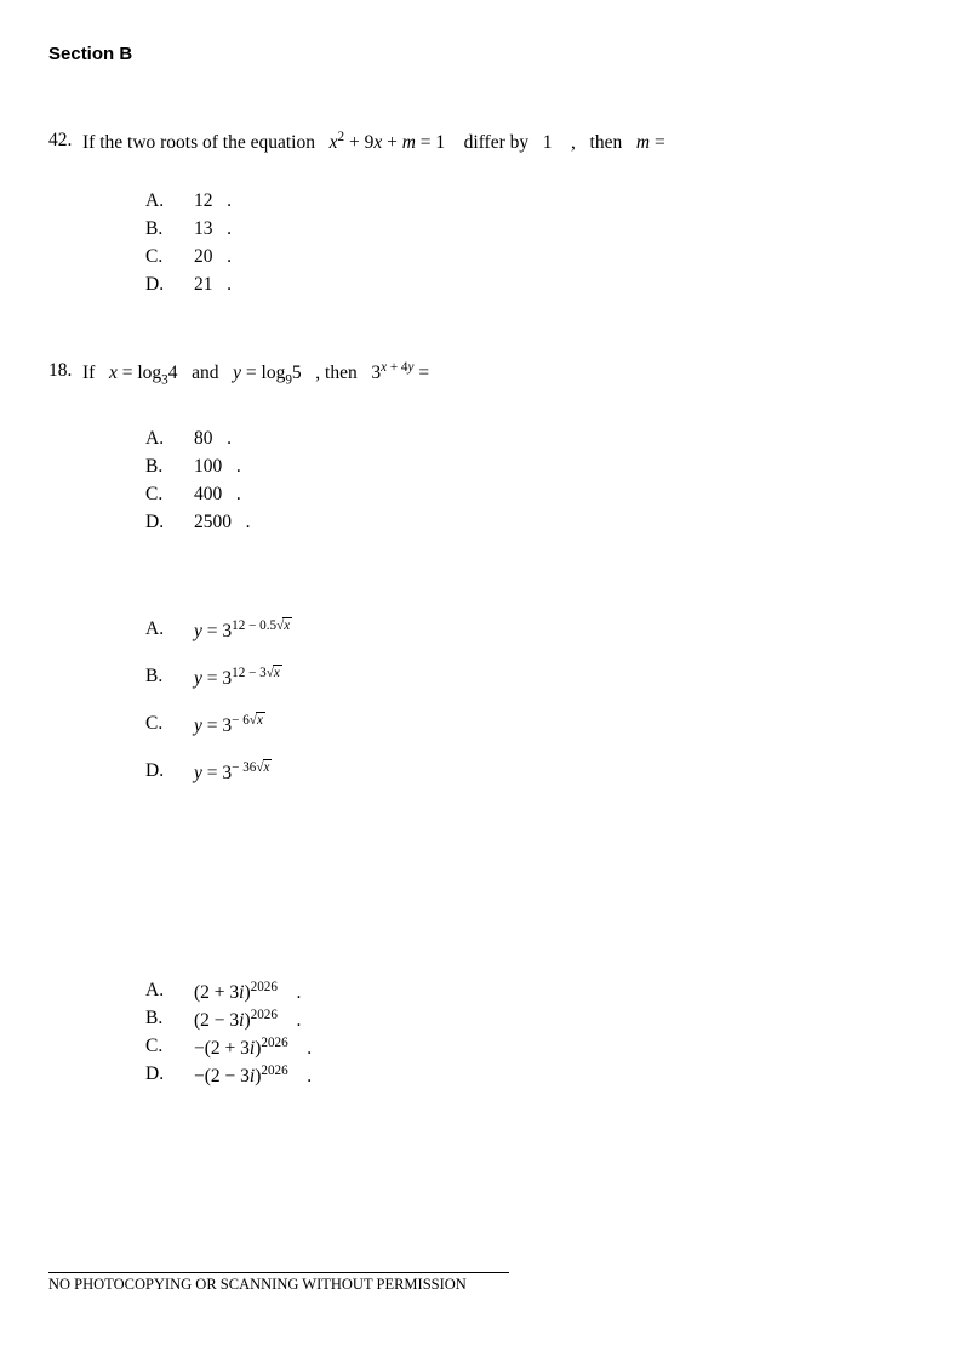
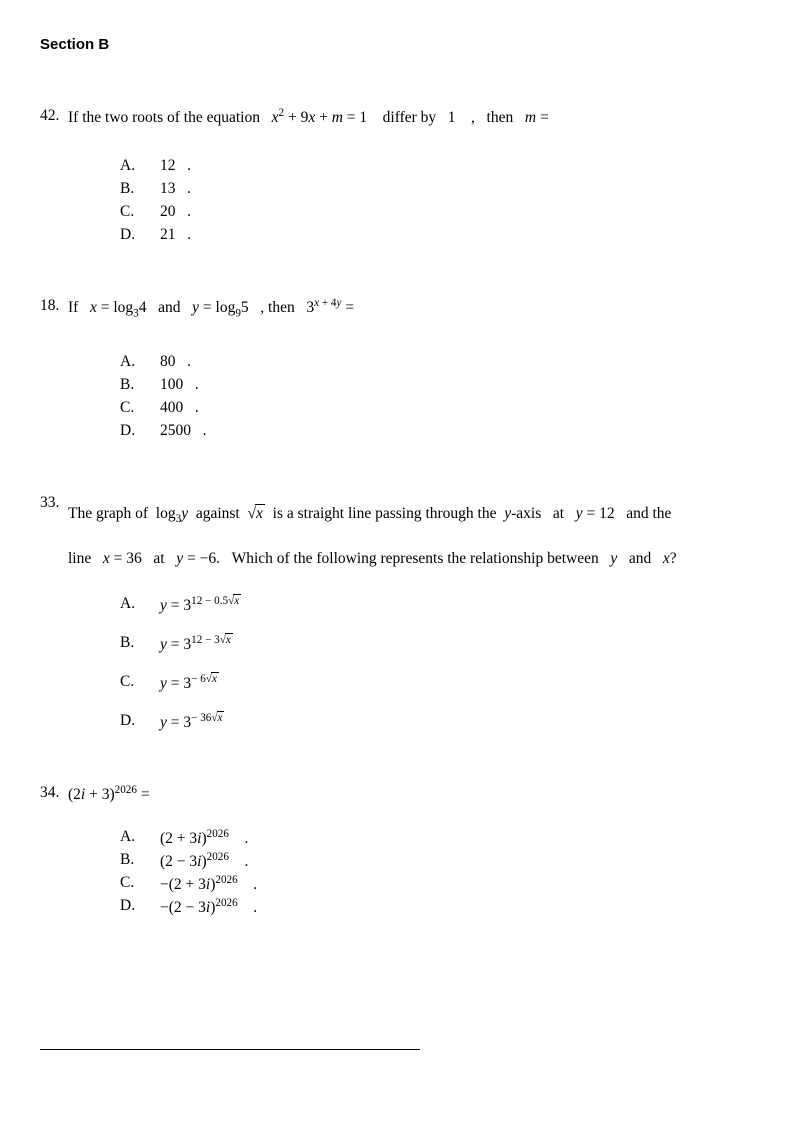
  Section B
  42.
  If the two roots of the equation x2 + 9x + m = 1 differ by 1 , then m =
  A.
  12 .
  B.
  13 .
  C.
  20 .
  D.
  21 .
  18.
  If x = log34 and y = log95 , then 3x + 4y =
  A.
  80 .
  B.
  100 .
  C.
  400 .
  D.
  2500 .
+ 33.
+ The graph of log3y against √x is a straight line passing through the y-axis at y = 12 and the
+ line x = 36 at y = −6. Which of the following represents the relationship between y and x?
  A.
  y = 312 − 0.5√x
  B.
  y = 312 − 3√x
  C.
  y = 3− 6√x
  D.
  y = 3− 36√x
+ 34.
+ (2i + 3)2026 =
  A.
  (2 + 3i)2026 .
  B.
  (2 − 3i)2026 .
  C.
  −(2 + 3i)2026 .
  D.
  −(2 − 3i)2026 .
- NO PHOTOCOPYING OR SCANNING WITHOUT PERMISSION
